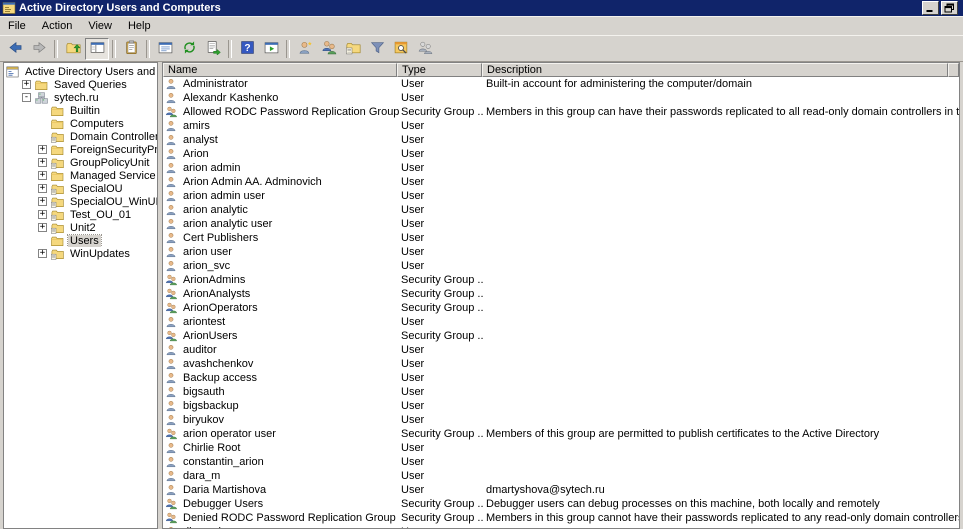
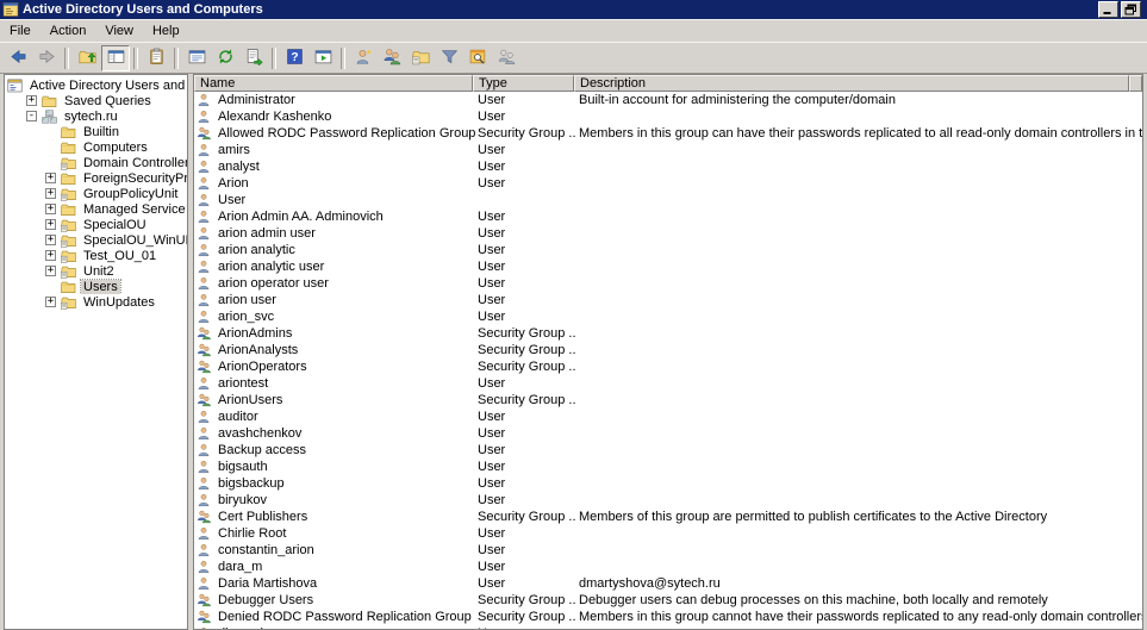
  Active Directory Users and Computers
  File
  Action
  View
  Help
  ?
  Active Directory Users and
  +
  Saved Queries
  -
  sytech.ru
  Builtin
  Computers
  Domain Controller
  +
  +
  GroupPolicyUnit
  +
  +
  SpecialOU
  +
  SpecialOU_WinU
  +
  Test_OU_01
  +
  Unit2
  Users
  +
  WinUpdates
  Name
  Type
  Description
  Administrator
  User
  Built-in account for administering the computer/domain
  Alexandr Kashenko
  User
  Allowed RODC Password Replication Group
  Security Group ..
  Members in this group can have their passwords replicated to all read-only domain controllers in t
  amirs
  User
  analyst
  User
  Arion
  User
- arion admin
  User
  Arion Admin AA. Adminovich
  User
  arion admin user
  User
  arion analytic
  User
  arion analytic user
  User
- Cert Publishers
+ arion operator user
  User
  arion user
  User
  arion_svc
  User
  ArionAdmins
  Security Group ..
  ArionAnalysts
  Security Group ..
  ArionOperators
  Security Group ..
  ariontest
  User
  ArionUsers
  Security Group ..
  auditor
  User
  avashchenkov
  User
  Backup access
  User
  bigsauth
  User
  bigsbackup
  User
  biryukov
  User
- arion operator user
+ Cert Publishers
  Security Group ..
  Members of this group are permitted to publish certificates to the Active Directory
  Chirlie Root
  User
  constantin_arion
  User
  dara_m
  User
  Daria Martishova
  User
  dmartyshova@sytech.ru
  Debugger Users
  Security Group ..
  Debugger users can debug processes on this machine, both locally and remotely
  Denied RODC Password Replication Group
  Security Group ..
  Members in this group cannot have their passwords replicated to any read-only domain controller
